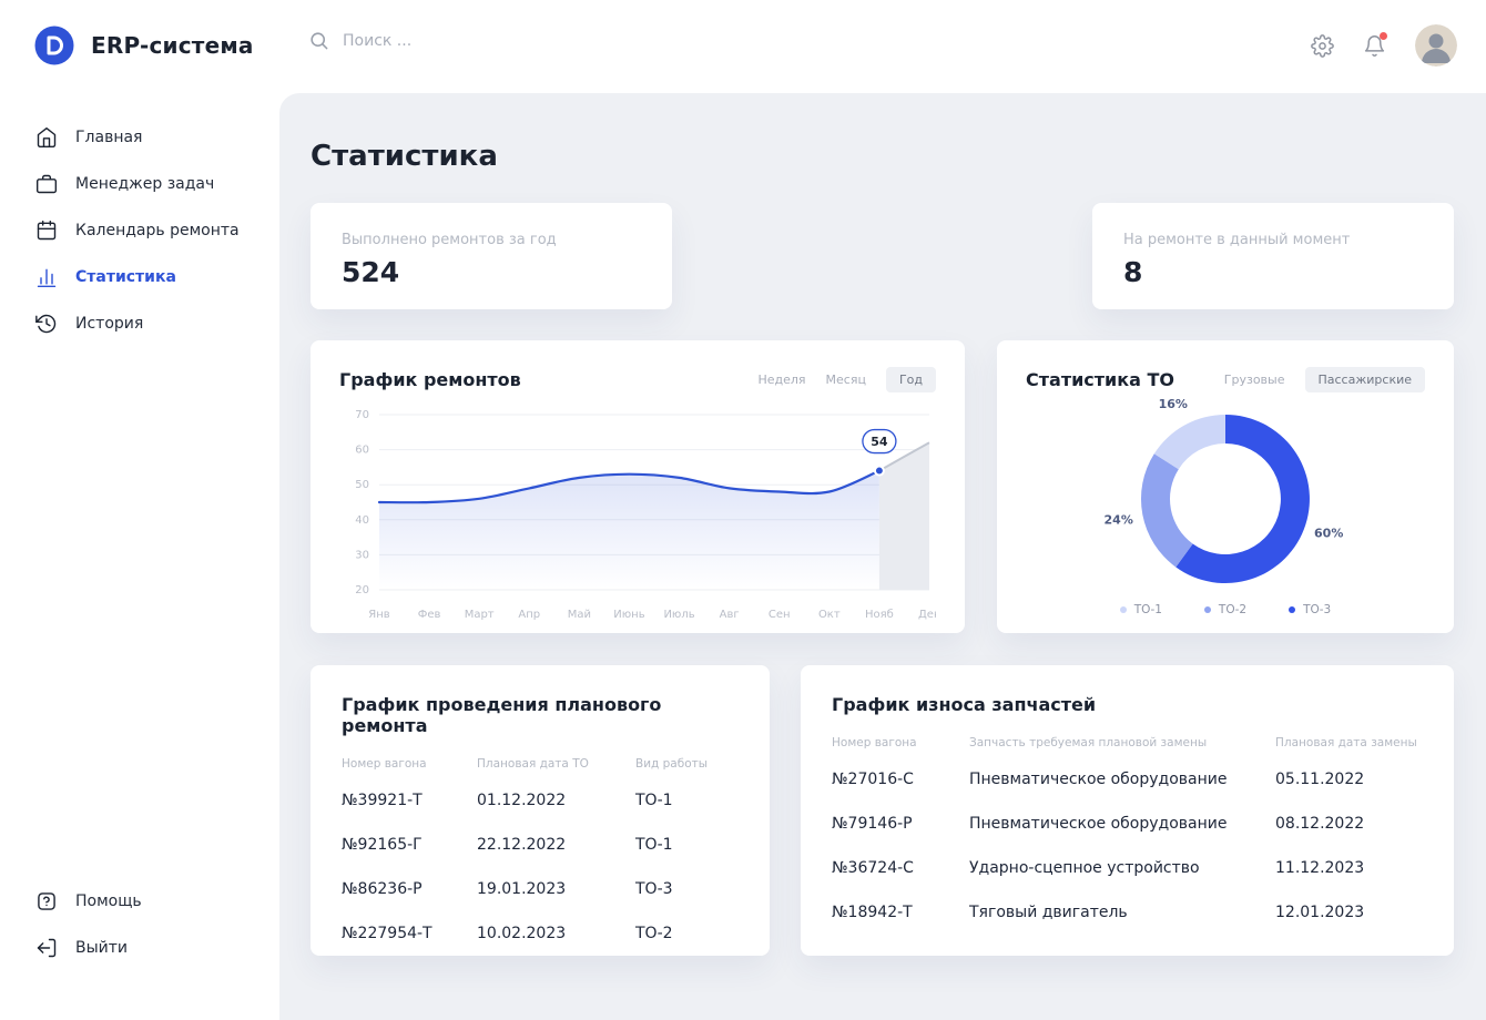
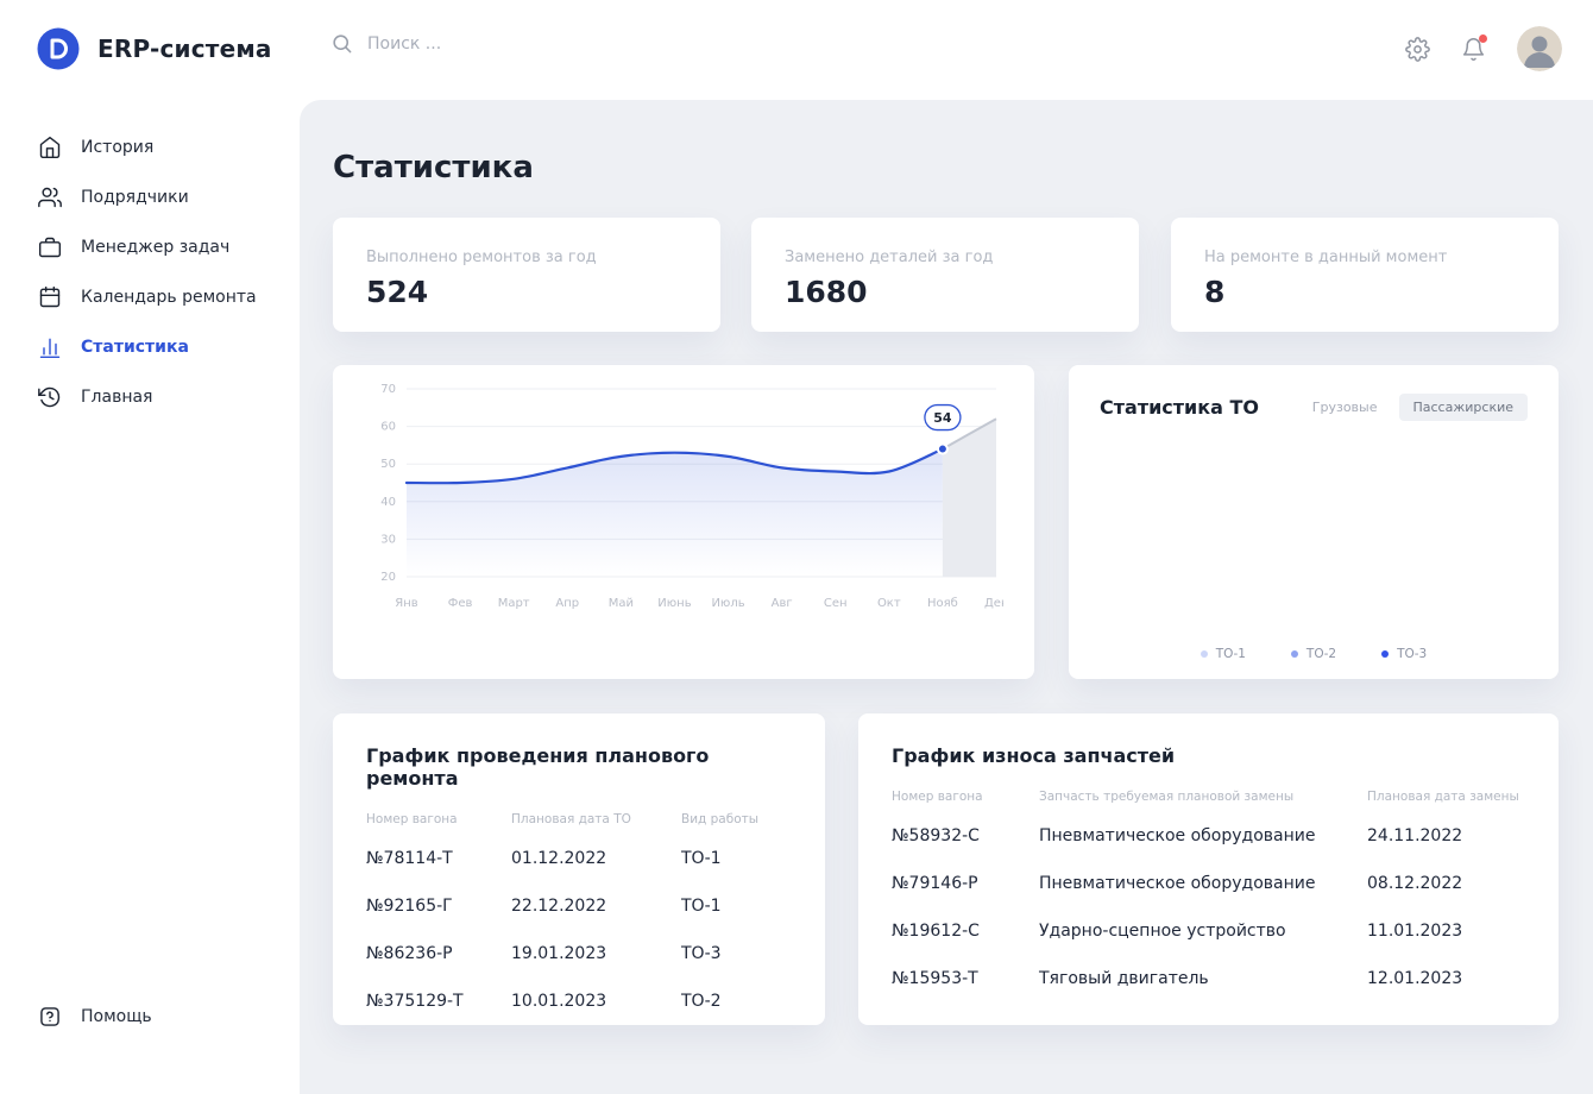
  ERP-система
  Поиск ...
- Главная
+ История
+ Подрядчики
  Менеджер задач
  Календарь ремонта
  Статистика
- История
+ Главная
  Помощь
- Выйти
  Статистика
  Выполнено ремонтов за год
  524
+ Заменено деталей за год
+ 1680
  На ремонте в данный момент
  8
- График ремонтов
- Неделя
- Месяц
- Год
  70
  60
  50
  40
  30
  20
  Янв
  Фев
  Март
  Апр
  Май
  Июнь
  Июль
  Авг
  Сен
  Окт
  Нояб
  54
  Статистика ТО
  Грузовые
  Пассажирские
- 60%
- 24%
- 16%
  ТО-1
  ТО-2
  ТО-3
  График проведения планового ремонта
  Номер вагона
  Плановая дата ТО
  Вид работы
- №39921-Т
+ №78114-Т
  01.12.2022
  ТО-1
  №92165-Г
  22.12.2022
  ТО-1
  №86236-Р
  19.01.2023
  ТО-3
- №227954-Т
+ №375129-Т
- 10.02.2023
+ 10.01.2023
  ТО-2
  График износа запчастей
  Номер вагона
  Запчасть требуемая плановой замены
  Плановая дата замены
- №27016-С
+ №58932-С
  Пневматическое оборудование
- 05.11.2022
+ 24.11.2022
  №79146-Р
  Пневматическое оборудование
  08.12.2022
- №36724-С
+ №19612-С
  Ударно-сцепное устройство
- 11.12.2023
+ 11.01.2023
- №18942-Т
+ №15953-Т
  Тяговый двигатель
  12.01.2023
